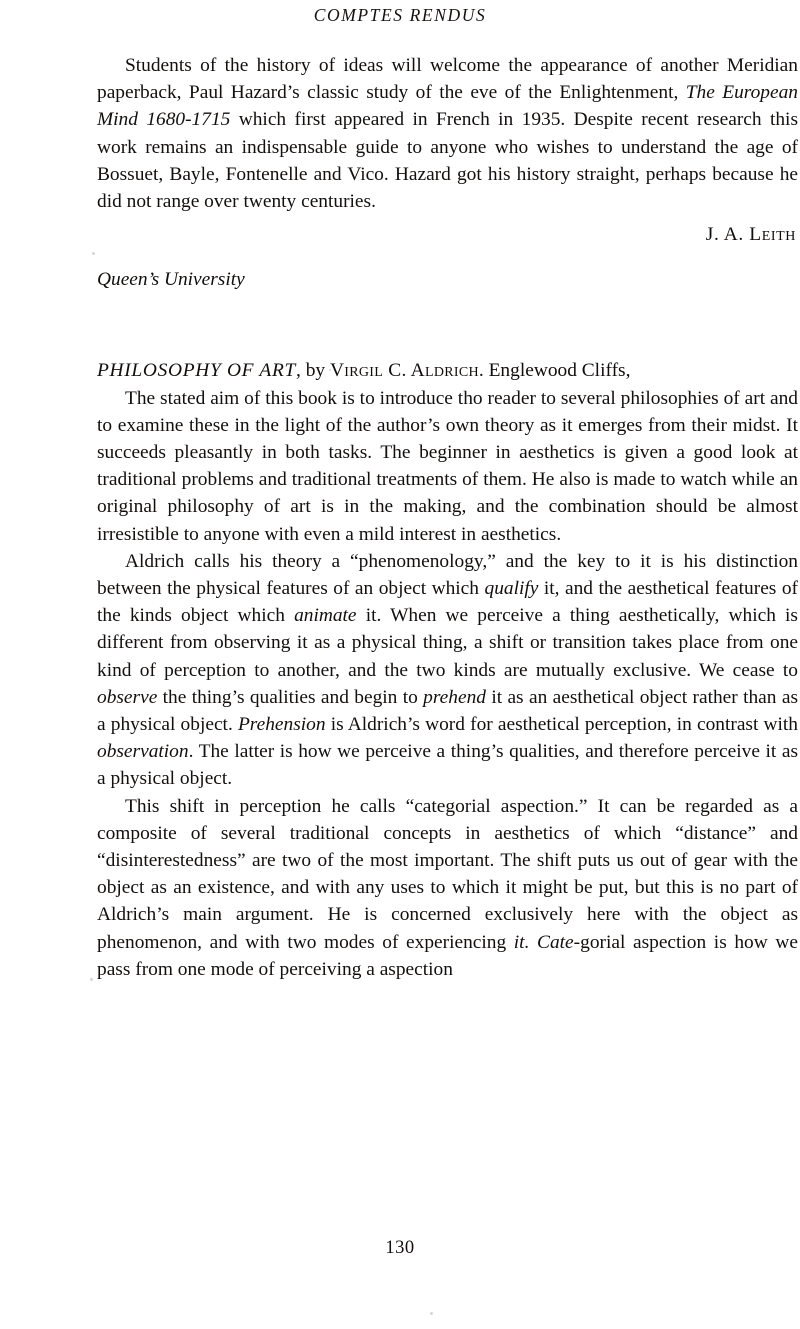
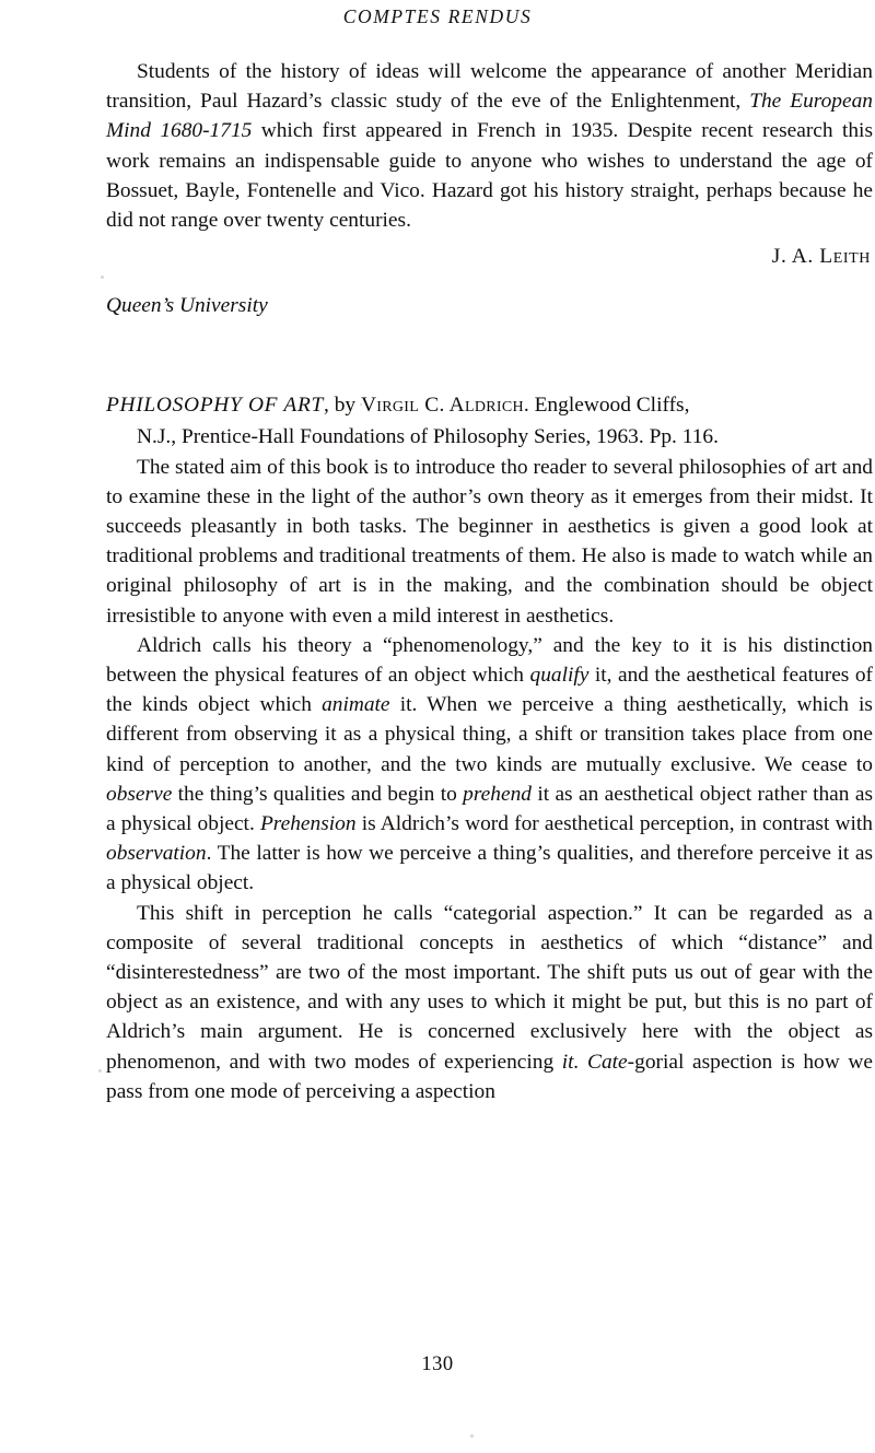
  COMPTES RENDUS
- Students of the history of ideas will welcome the appearance of another Meridian paperback, Paul Hazard’s classic study of the eve of the Enlightenment, The European Mind 1680-1715 which first appeared in French in 1935. Despite recent research this work remains an indispensable guide to anyone who wishes to understand the age of Bossuet, Bayle, Fontenelle and Vico. Hazard got his history straight, perhaps because he did not range over twenty centuries.
+ Students of the history of ideas will welcome the appearance of another Meridian transition, Paul Hazard’s classic study of the eve of the Enlightenment, The European Mind 1680-1715 which first appeared in French in 1935. Despite recent research this work remains an indispensable guide to anyone who wishes to understand the age of Bossuet, Bayle, Fontenelle and Vico. Hazard got his history straight, perhaps because he did not range over twenty centuries.
  J. A. Leith
  Queen’s University
  PHILOSOPHY OF ART, by Virgil C. Aldrich. Englewood Cliffs,
+ N.J., Prentice-Hall Foundations of Philosophy Series, 1963. Pp. 116.
- The stated aim of this book is to introduce tho reader to several philosophies of art and to examine these in the light of the author’s own theory as it emerges from their midst. It succeeds pleasantly in both tasks. The beginner in aesthetics is given a good look at traditional problems and traditional treatments of them. He also is made to watch while an original philosophy of art is in the making, and the combination should be almost irresistible to anyone with even a mild interest in aesthetics.
+ The stated aim of this book is to introduce tho reader to several philosophies of art and to examine these in the light of the author’s own theory as it emerges from their midst. It succeeds pleasantly in both tasks. The beginner in aesthetics is given a good look at traditional problems and traditional treatments of them. He also is made to watch while an original philosophy of art is in the making, and the combination should be object irresistible to anyone with even a mild interest in aesthetics.
  Aldrich calls his theory a “phenomenology,” and the key to it is his distinction between the physical features of an object which qualify it, and the aesthetical features of the kinds object which animate it. When we perceive a thing aesthetically, which is different from observing it as a physical thing, a shift or transition takes place from one kind of perception to another, and the two kinds are mutually exclusive. We cease to observe the thing’s qualities and begin to prehend it as an aesthetical object rather than as a physical object. Prehension is Aldrich’s word for aesthetical perception, in contrast with observation. The latter is how we perceive a thing’s qualities, and therefore perceive it as a physical object.
  This shift in perception he calls “categorial aspection.” It can be regarded as a composite of several traditional concepts in aesthetics of which “distance” and “disinterestedness” are two of the most important. The shift puts us out of gear with the object as an existence, and with any uses to which it might be put, but this is no part of Aldrich’s main argument. He is concerned exclusively here with the object as phenomenon, and with two modes of experiencing it. Cate-gorial aspection is how we pass from one mode of perceiving a aspection
  130
